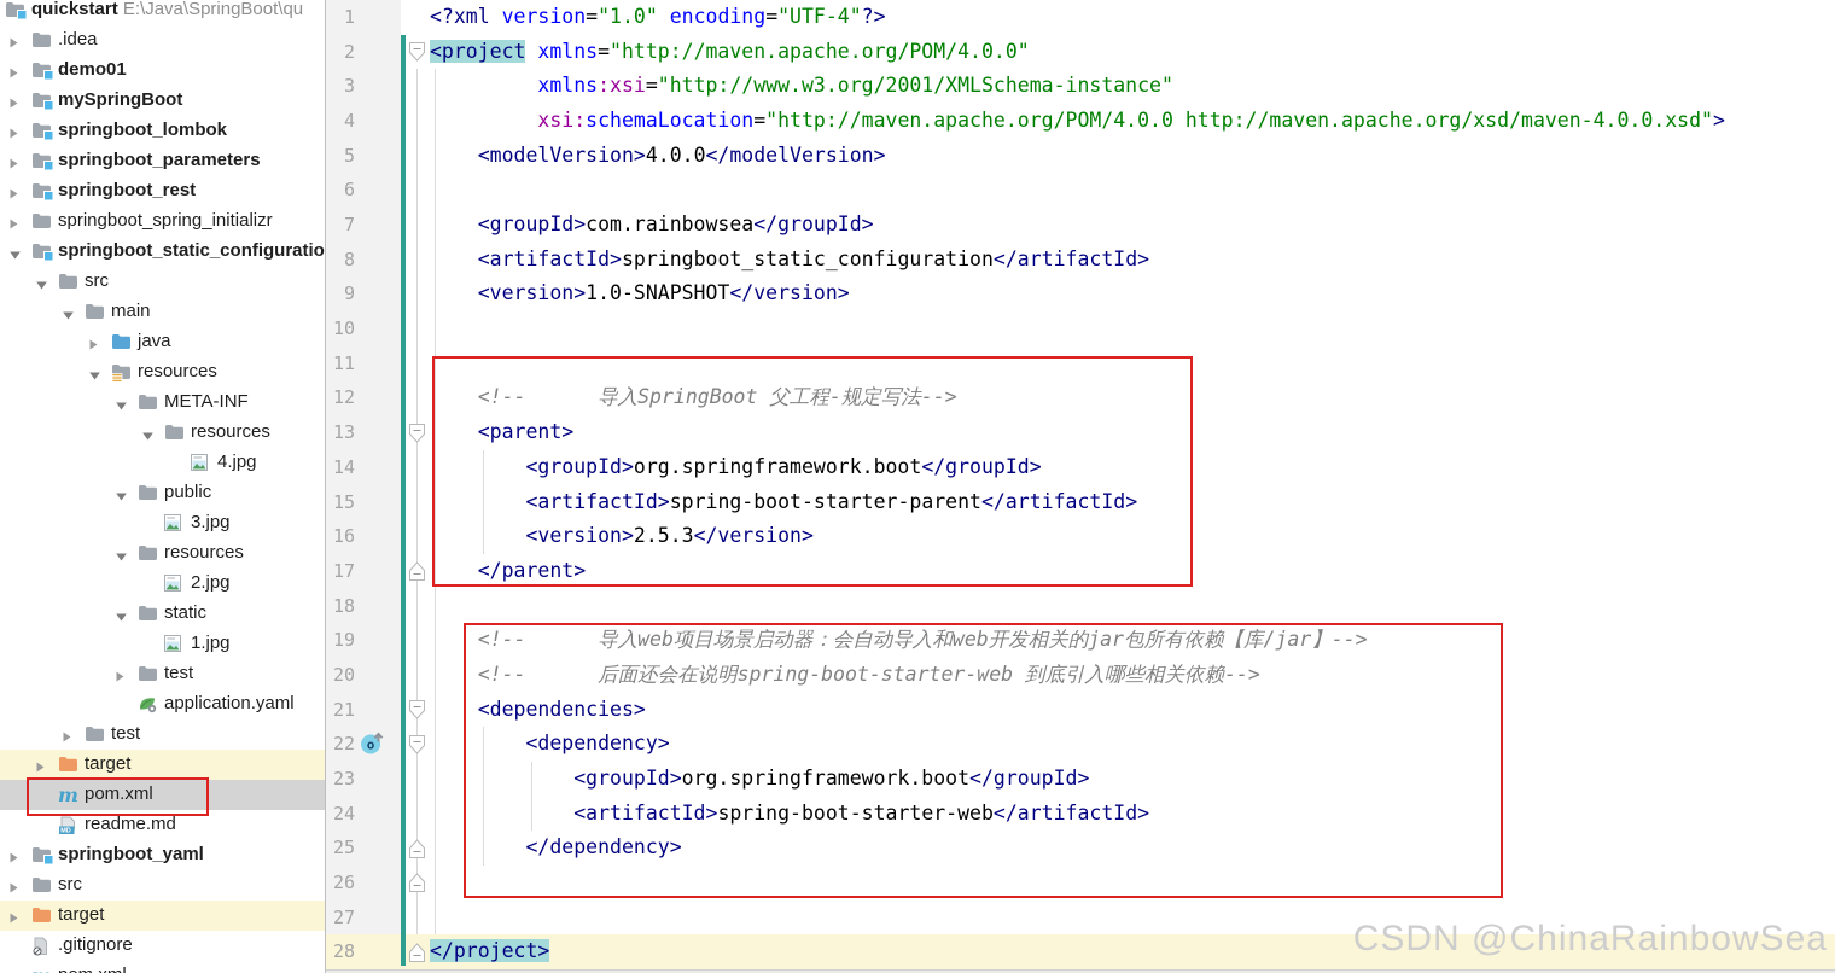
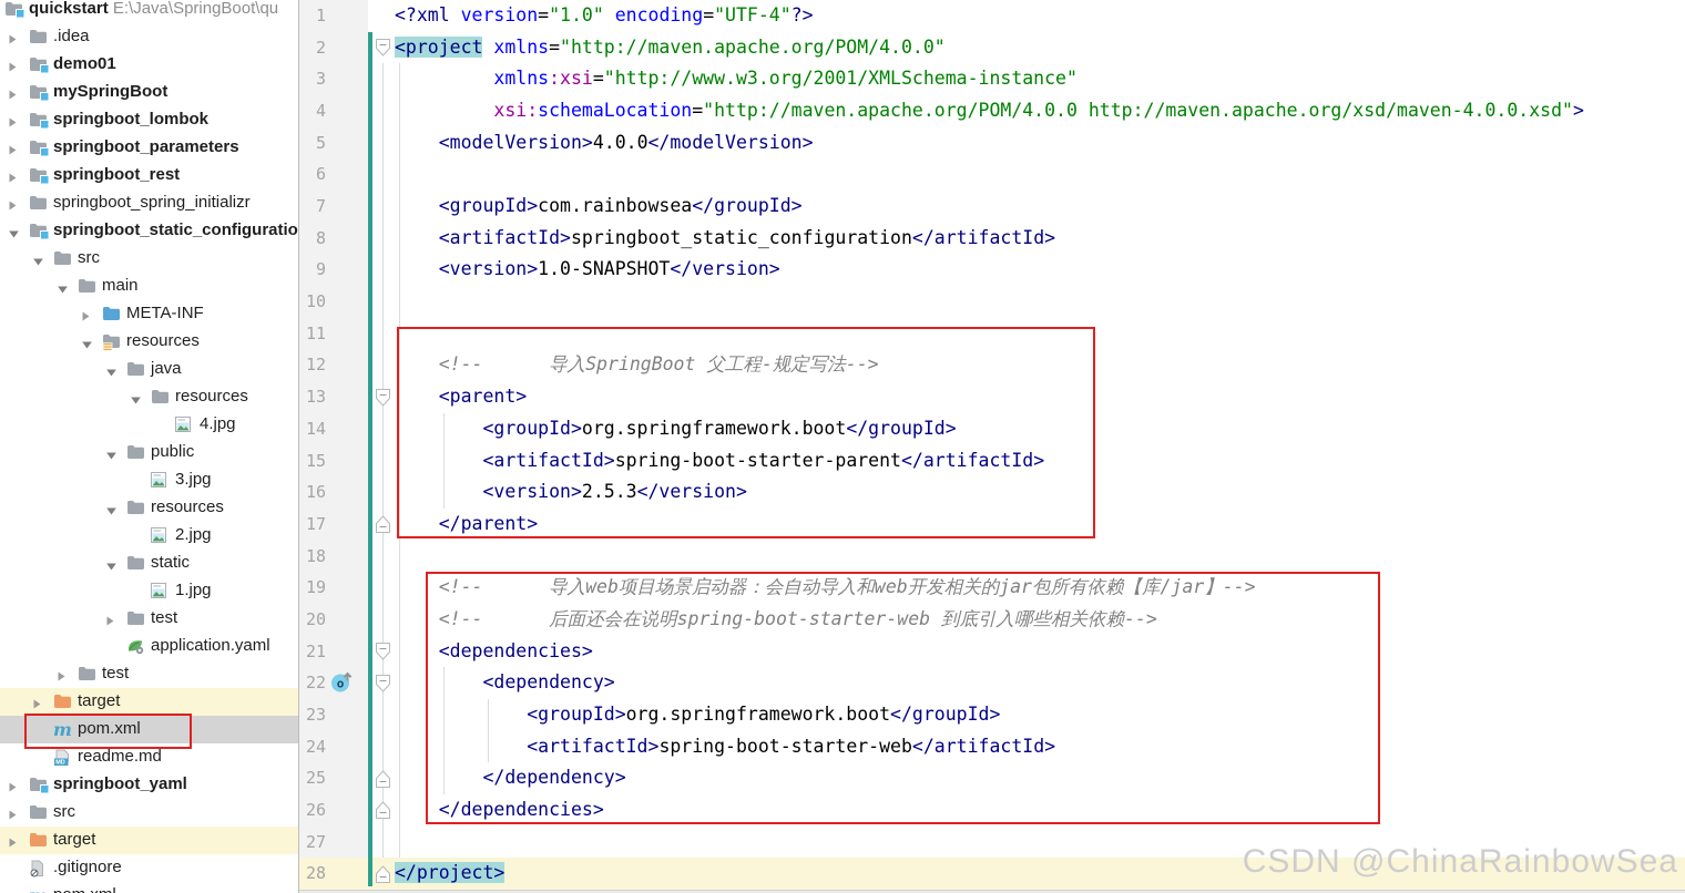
  quickstart E:\Java\SpringBoot\qu
  .idea
  demo01
  mySpringBoot
  springboot_lombok
  springboot_parameters
  springboot_rest
  springboot_spring_initializr
  springboot_static_configuratio
  src
  main
- java
+ META-INF
  resources
- META-INF
+ java
  resources
  4.jpg
  public
  3.jpg
  resources
  2.jpg
  static
  1.jpg
  test
  application.yaml
  test
  target
  m
  pom.xml
  readme.md
  springboot_yaml
  src
  target
  .gitignore
  1
  <?xml version="1.0" encoding="UTF-4"?>
  2
  <project xmlns="http://maven.apache.org/POM/4.0.0"
  3
  xmlns:xsi="http://www.w3.org/2001/XMLSchema-instance"
  4
  xsi:schemaLocation="http://maven.apache.org/POM/4.0.0 http://maven.apache.org/xsd/maven-4.0.0.xsd">
  5
  <modelVersion>4.0.0</modelVersion>
  6
  7
  <groupId>com.rainbowsea</groupId>
  8
  <artifactId>springboot_static_configuration</artifactId>
  9
  <version>1.0-SNAPSHOT</version>
  10
  11
  12
  <!-- 导入SpringBoot 父工程-规定写法-->
  13
  <parent>
  14
  <groupId>org.springframework.boot</groupId>
  15
  <artifactId>spring-boot-starter-parent</artifactId>
  16
  <version>2.5.3</version>
  17
  </parent>
  18
  19
  <!-- 导入web项目场景启动器：会自动导入和web开发相关的jar包所有依赖【库/jar】-->
  20
  <!-- 后面还会在说明spring-boot-starter-web 到底引入哪些相关依赖-->
  21
  <dependencies>
  22
  <dependency>
  23
  <groupId>org.springframework.boot</groupId>
  24
  <artifactId>spring-boot-starter-web</artifactId>
  25
  </dependency>
  26
+ </dependencies>
  27
  28
  </project>
  o
  CSDN @ChinaRainbowSea
